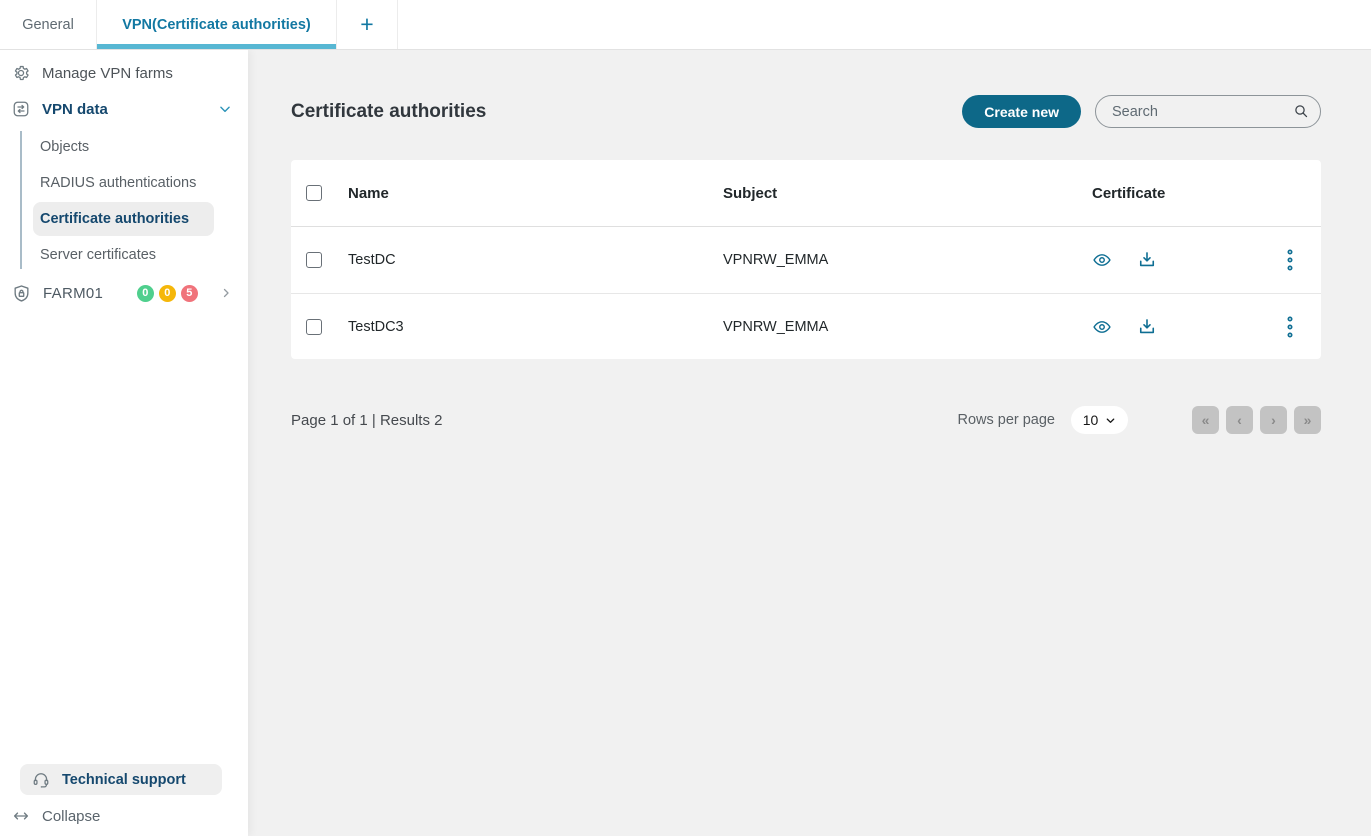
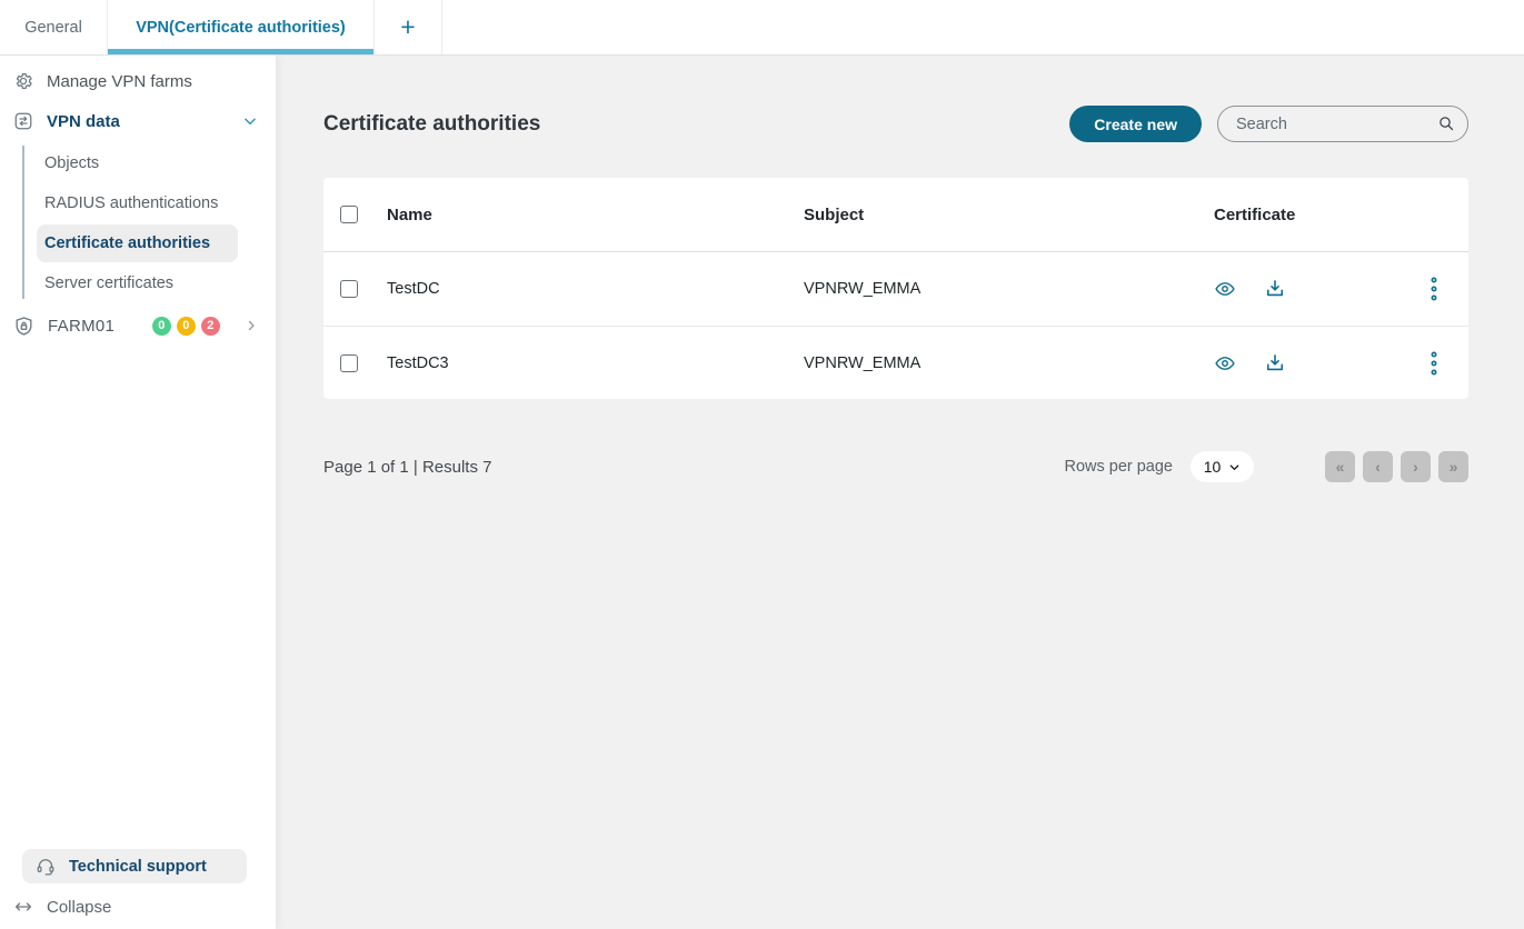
  General
  VPN(Certificate authorities)
  +
  Manage VPN farms
  VPN data
  Objects
  RADIUS authentications
  Certificate authorities
  Server certificates
  FARM01
  0
  0
- 5
+ 2
  Technical support
  Collapse
  Certificate authorities
  Create new
  Search
  Name
  Subject
  Certificate
  TestDC
  VPNRW_EMMA
  TestDC3
  VPNRW_EMMA
- Page 1 of 1 | Results 2
+ Page 1 of 1 | Results 7
  Rows per page
  10
  «
  ‹
  ›
  »
